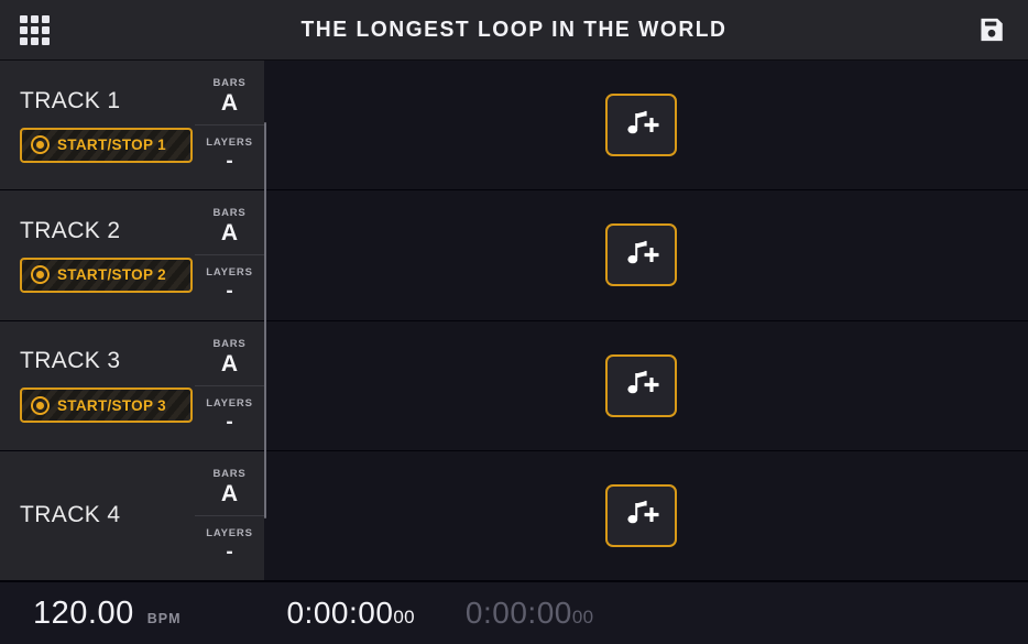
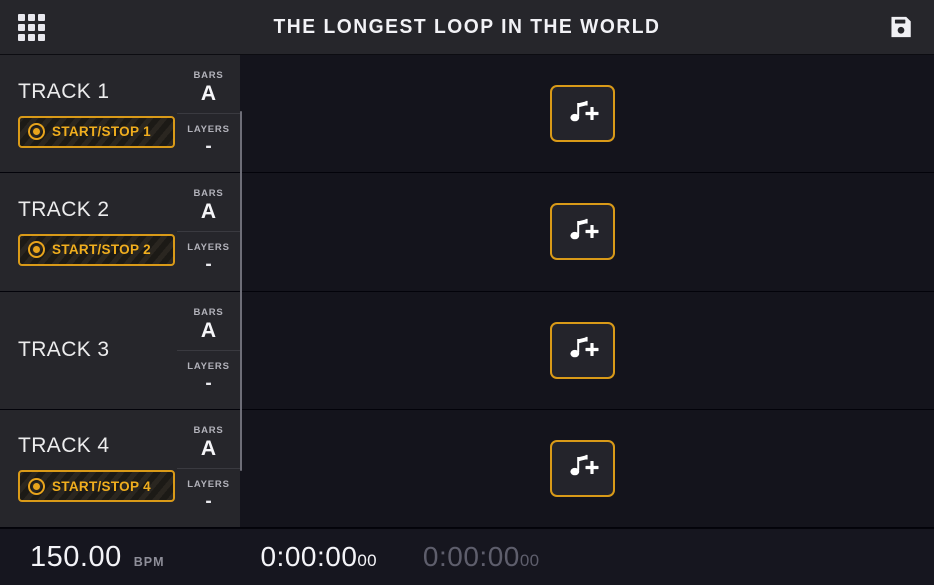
  THE LONGEST LOOP IN THE WORLD
  TRACK 1
  START/STOP 1
  BARS
  A
  LAYERS
  -
  TRACK 2
  START/STOP 2
  BARS
  A
  LAYERS
  -
  TRACK 3
- START/STOP 3
  BARS
  A
  LAYERS
  -
  TRACK 4
+ START/STOP 4
  BARS
  A
  LAYERS
  -
- 120.00
+ 150.00
  BPM
  0:00:00
  00
  0:00:00
  00
